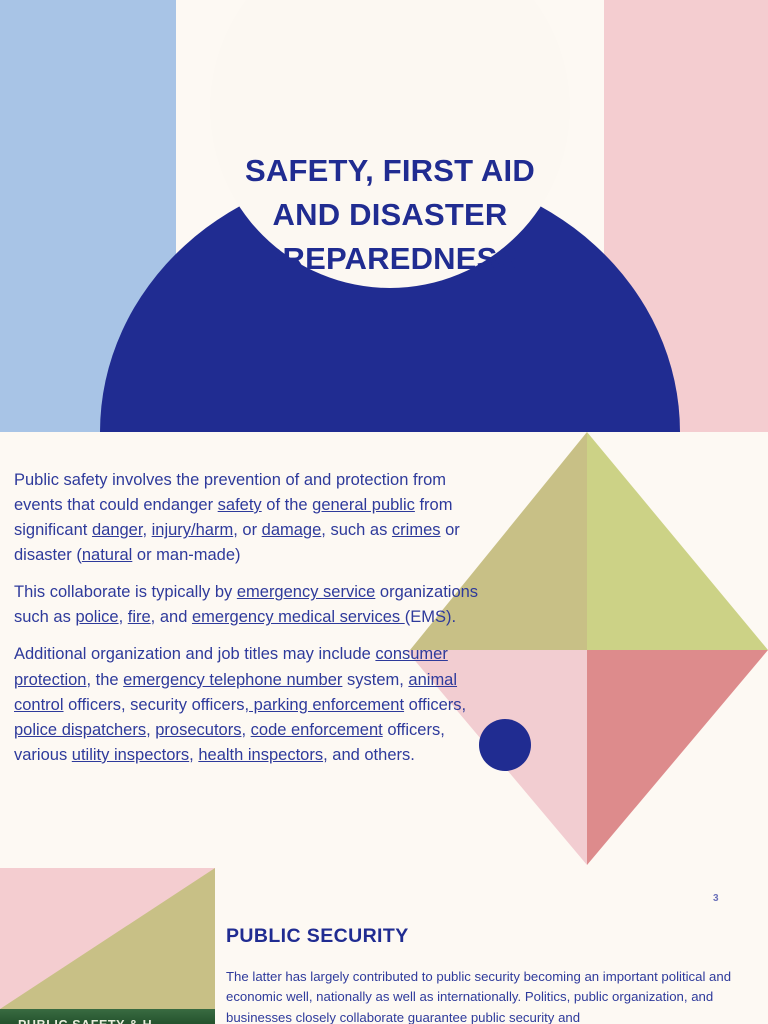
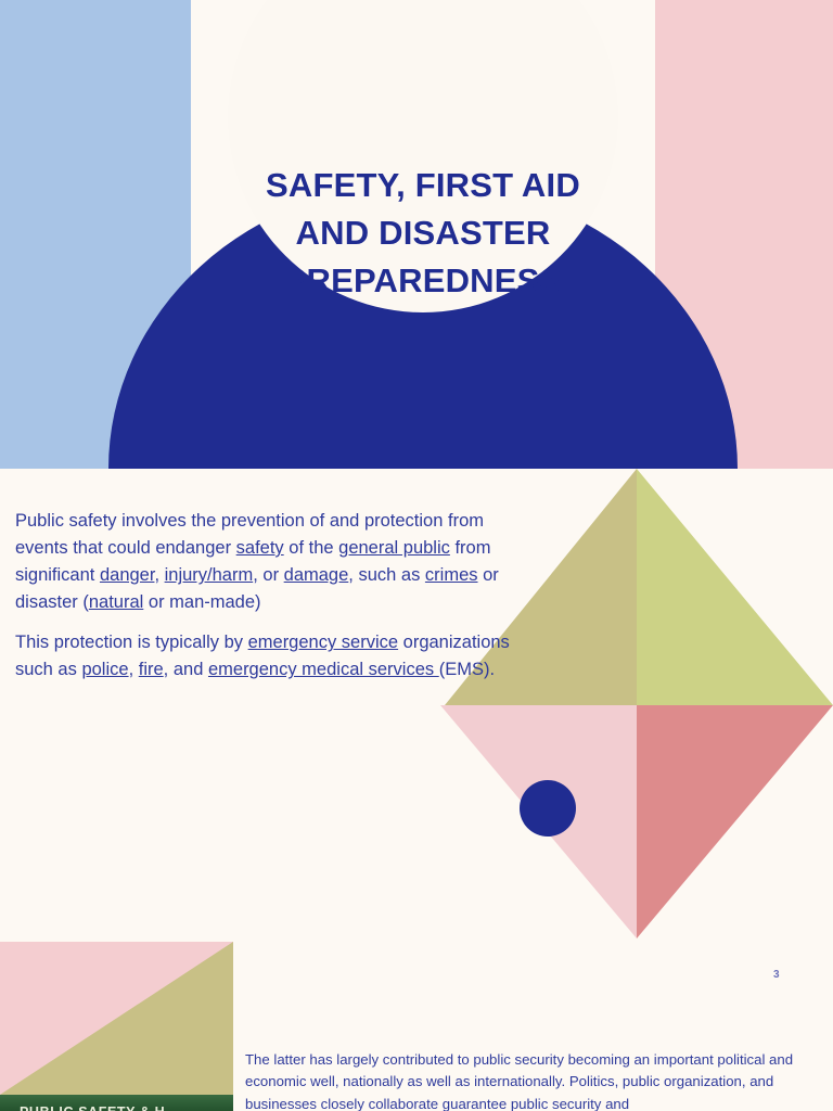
  SAFETY, FIRST AID
  AND DISASTER
  PREPAREDNESS
  Public safety involves the prevention of and protection from events that could endanger safety of the general public from significant danger, injury/harm, or damage, such as crimes or disaster (natural or man-made)
- This collaborate is typically by emergency service organizations such as police, fire, and emergency medical services (EMS).
+ This protection is typically by emergency service organizations such as police, fire, and emergency medical services (EMS).
- Additional organization and job titles may include consumer protection, the emergency telephone number system, animal control officers, security officers, parking enforcement officers, police dispatchers, prosecutors, code enforcement officers, various utility inspectors, health inspectors, and others.
- PUBLIC SECURITY
  The latter has largely contributed to public security becoming an important political and economic well, nationally as well as internationally. Politics, public organization, and businesses closely collaborate guarantee public security and
  3
